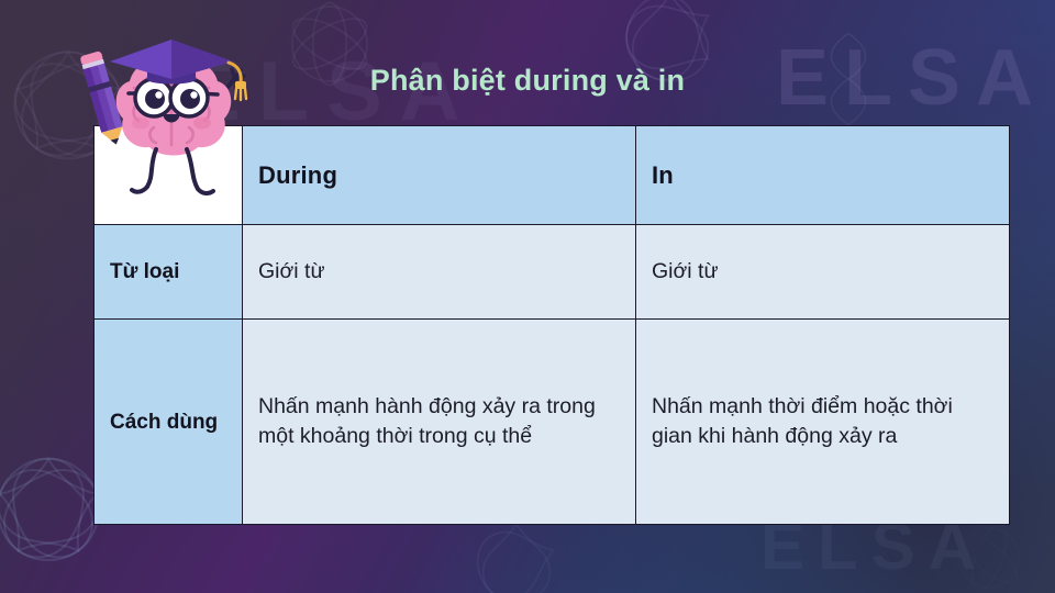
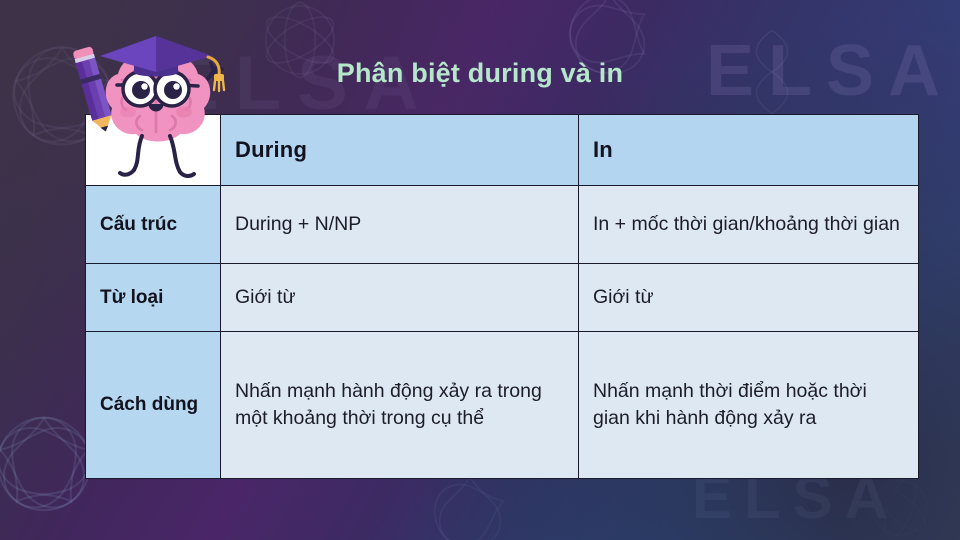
  LSA
  ELSA
  ELSA
  Phân biệt during và in
  	During	In
+ Cấu trúc	During + N/NP	In + mốc thời gian/khoảng thời gian
  Từ loại	Giới từ	Giới từ
  Cách dùng	Nhấn mạnh hành động xảy ra trong một khoảng thời trong cụ thể	Nhấn mạnh thời điểm hoặc thời gian khi hành động xảy ra
